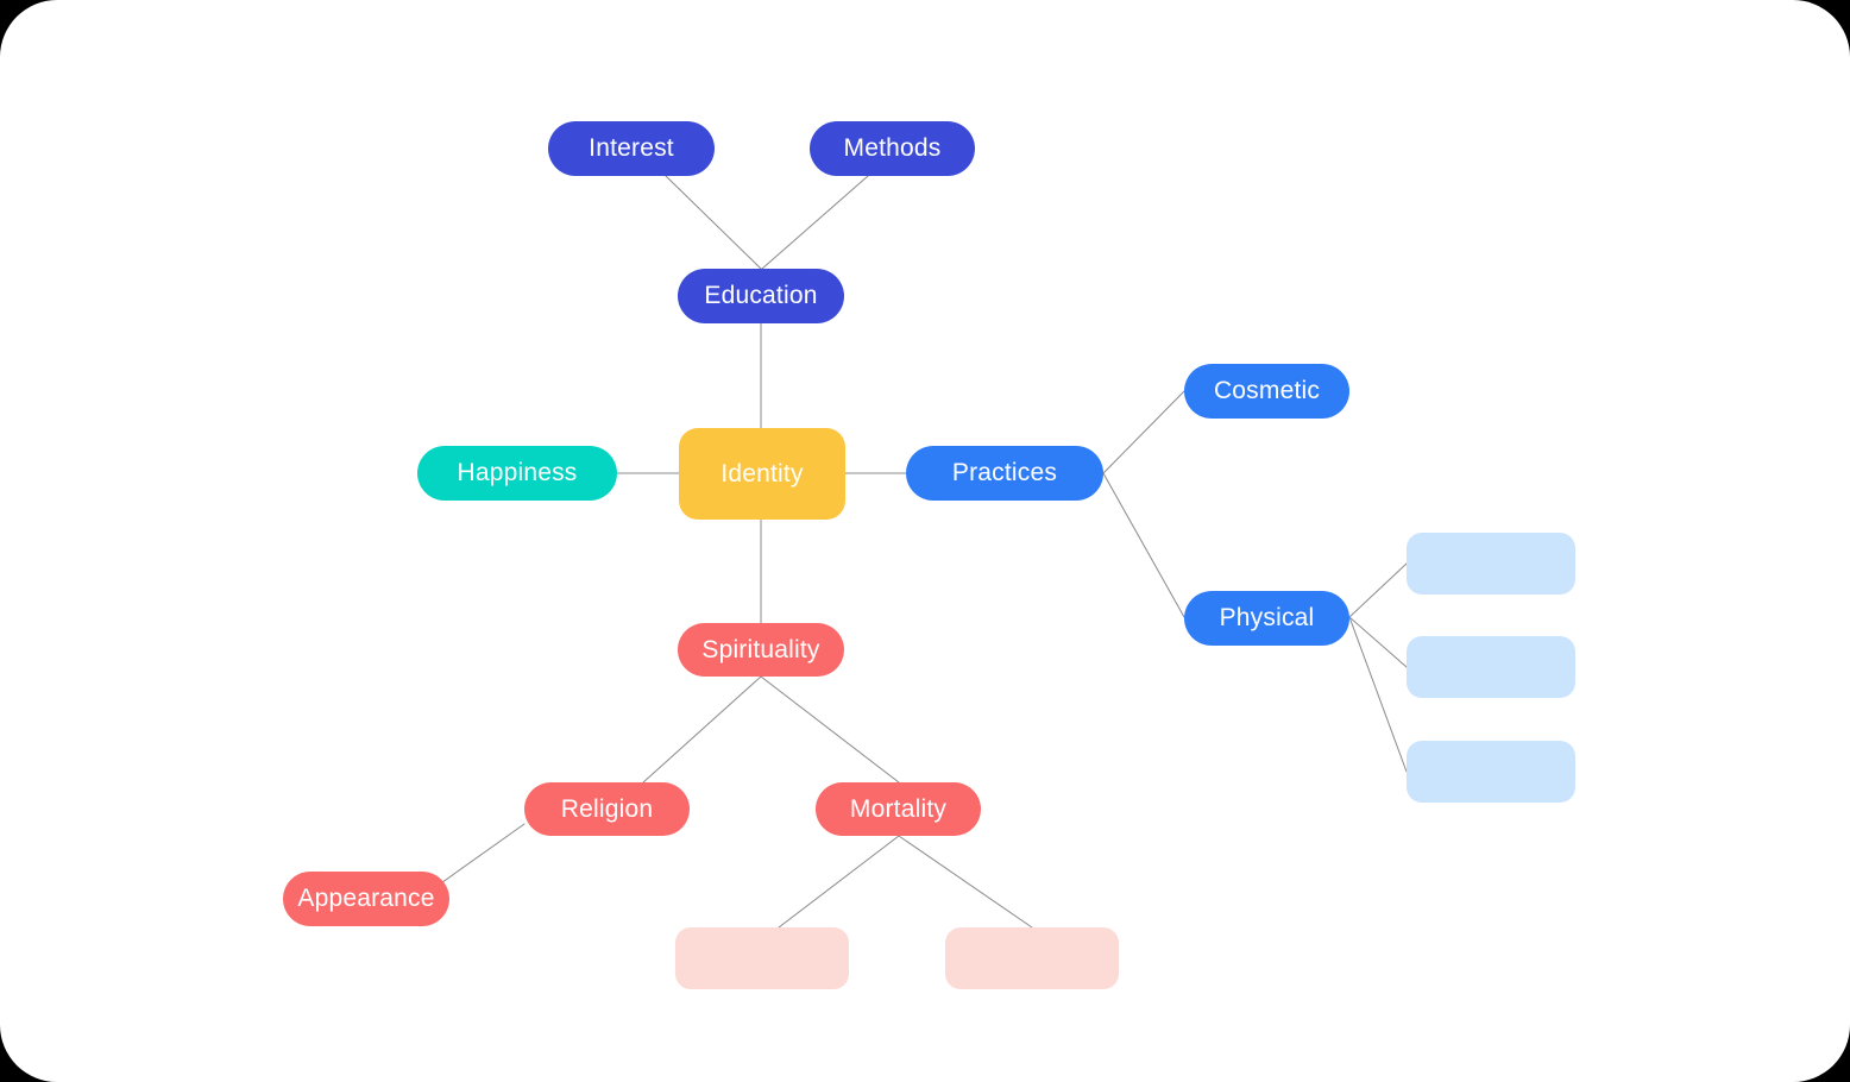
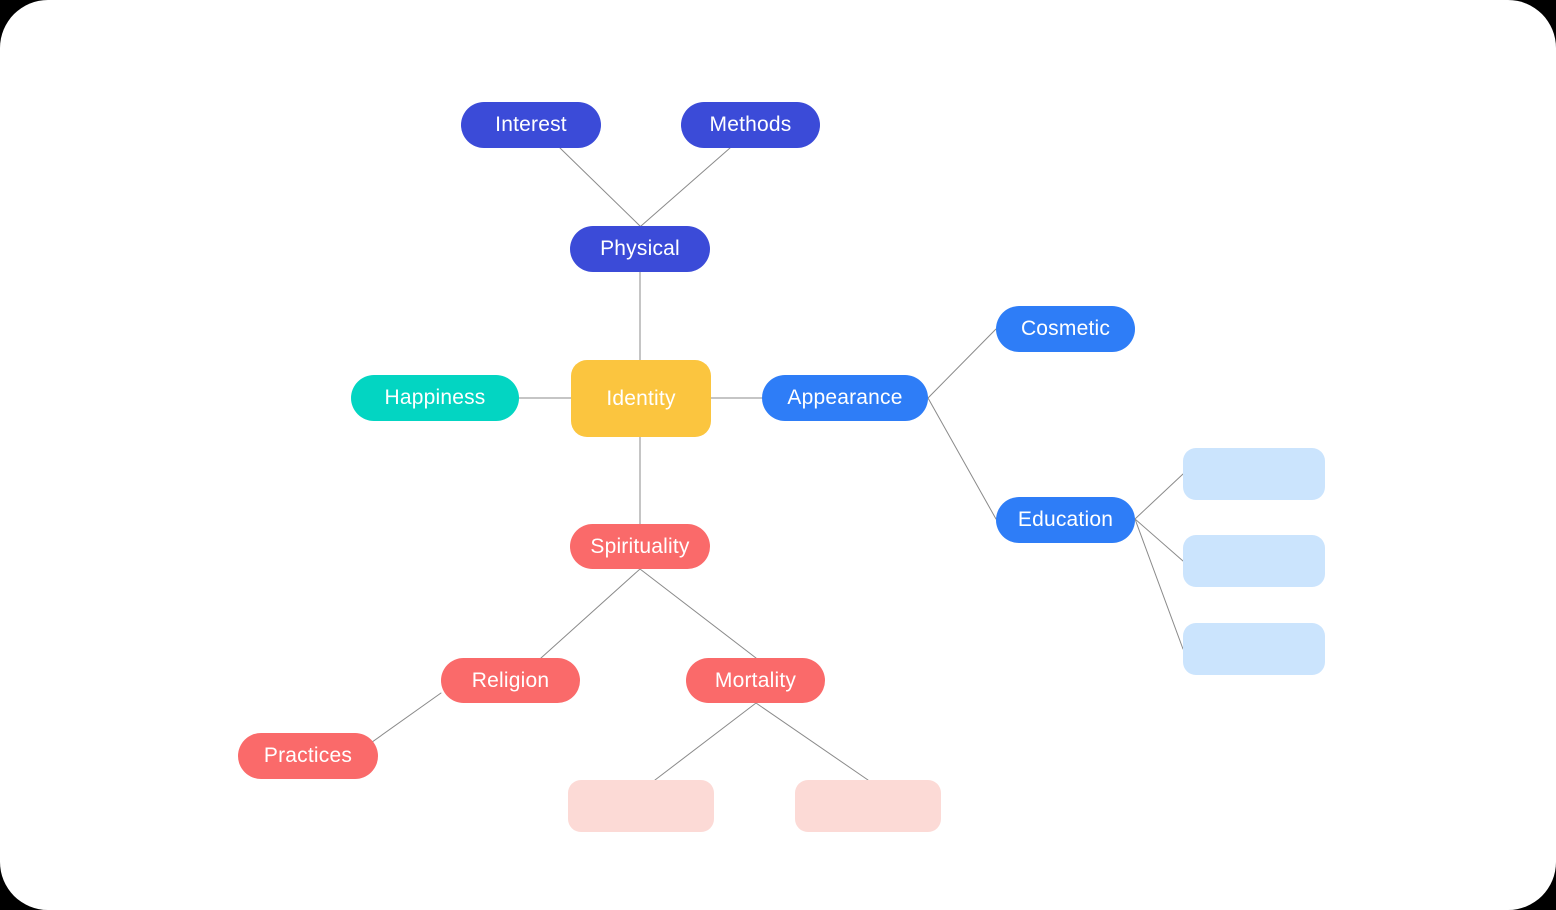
  Identity
- Education
+ Physical
  Interest
  Methods
  Happiness
- Practices
+ Appearance
  Cosmetic
- Physical
+ Education
  Spirituality
  Religion
- Appearance
+ Practices
  Mortality
